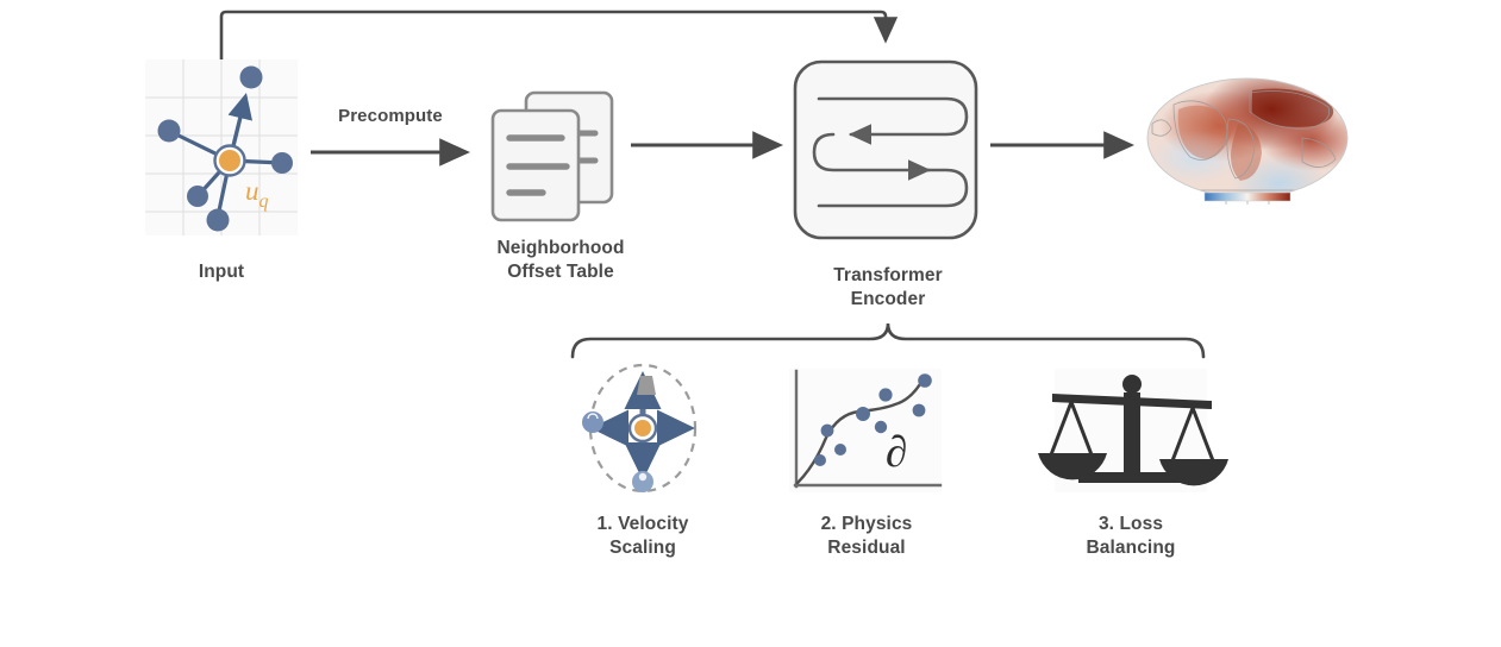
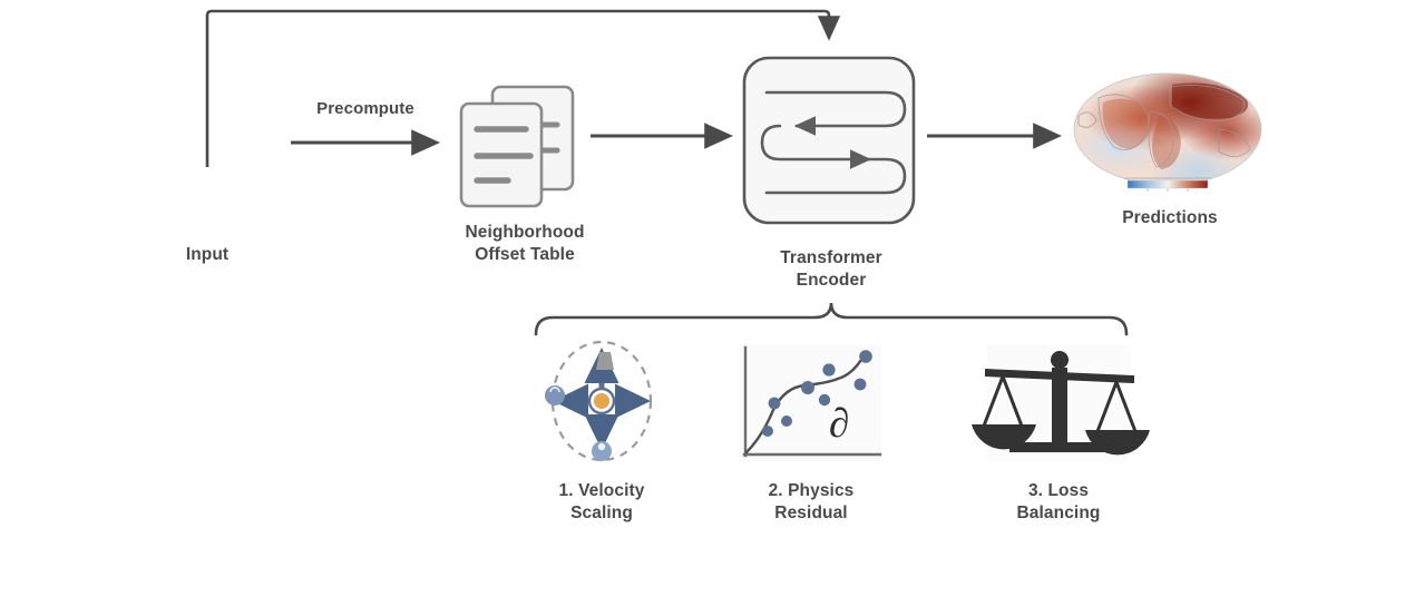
- uq
  ∂
  Input
  Neighborhood
  Offset Table
  Transformer
  Encoder
+ Predictions
  Precompute
  1. Velocity
  Scaling
  2. Physics
  Residual
  3. Loss
  Balancing
